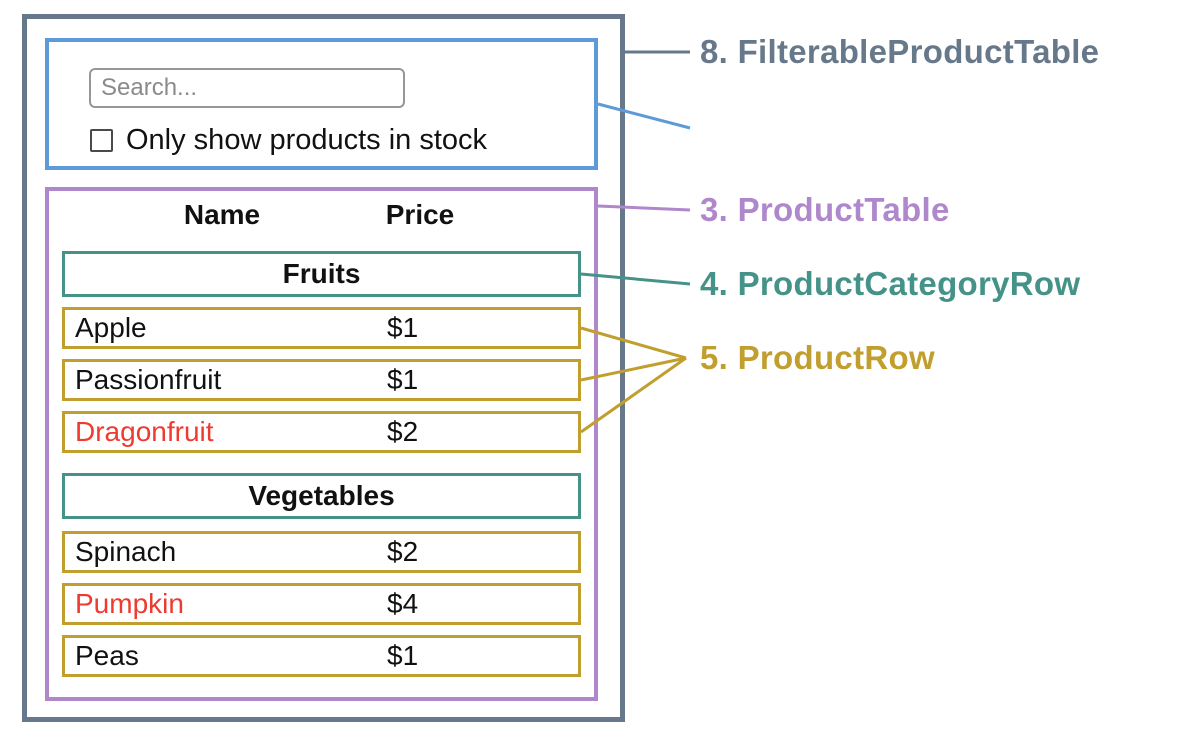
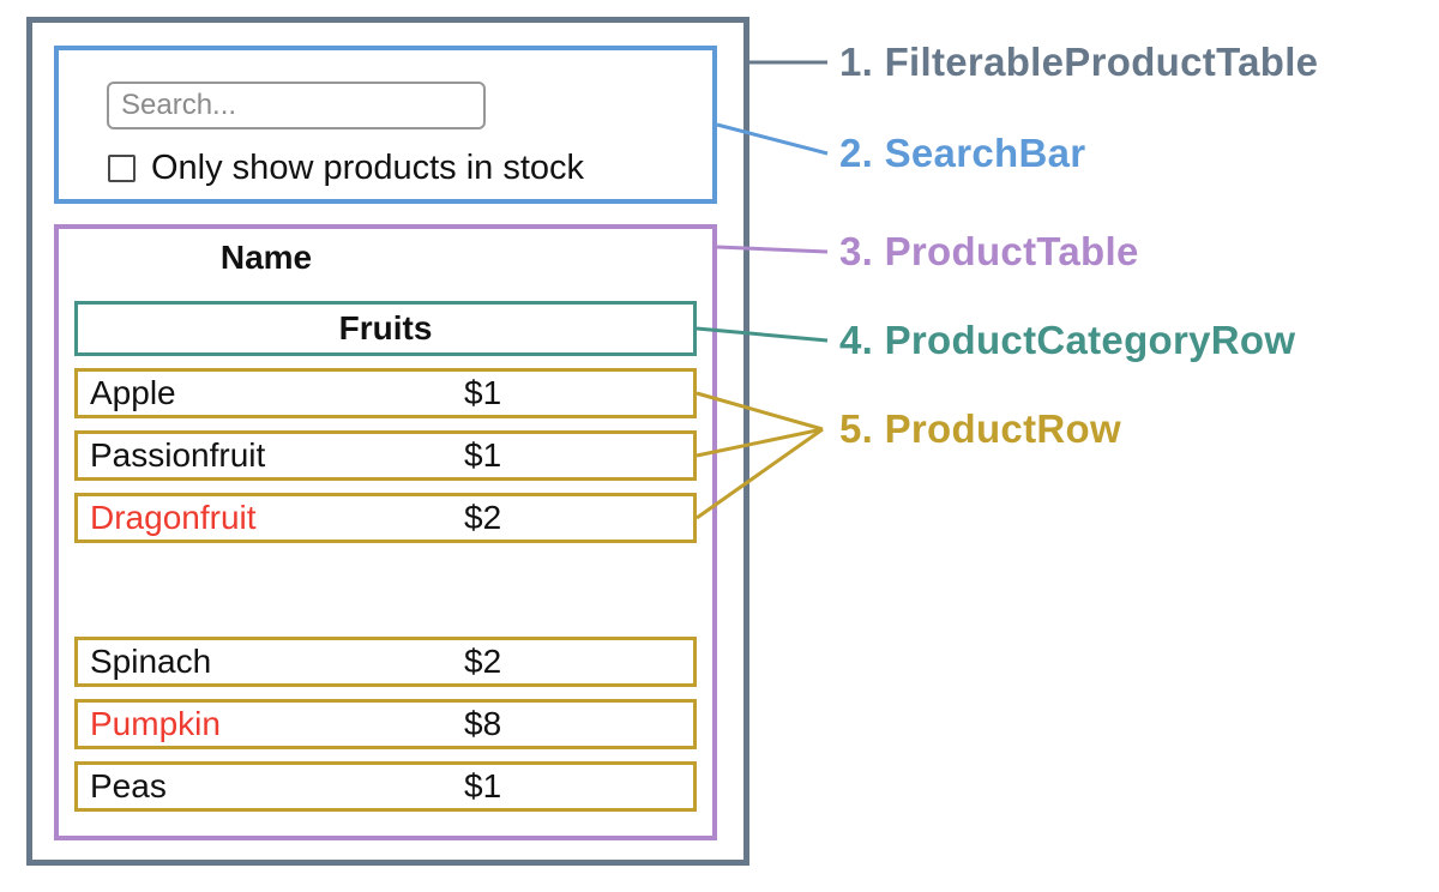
  Search...
  Only show products in stock
  Name
- Price
  Fruits
  Apple
  $1
  Passionfruit
  $1
  Dragonfruit
  $2
- Vegetables
  Spinach
  $2
  Pumpkin
- $4
+ $8
  Peas
  $1
- 8. FilterableProductTable
+ 1. FilterableProductTable
+ 2. SearchBar
  3. ProductTable
  4. ProductCategoryRow
  5. ProductRow
